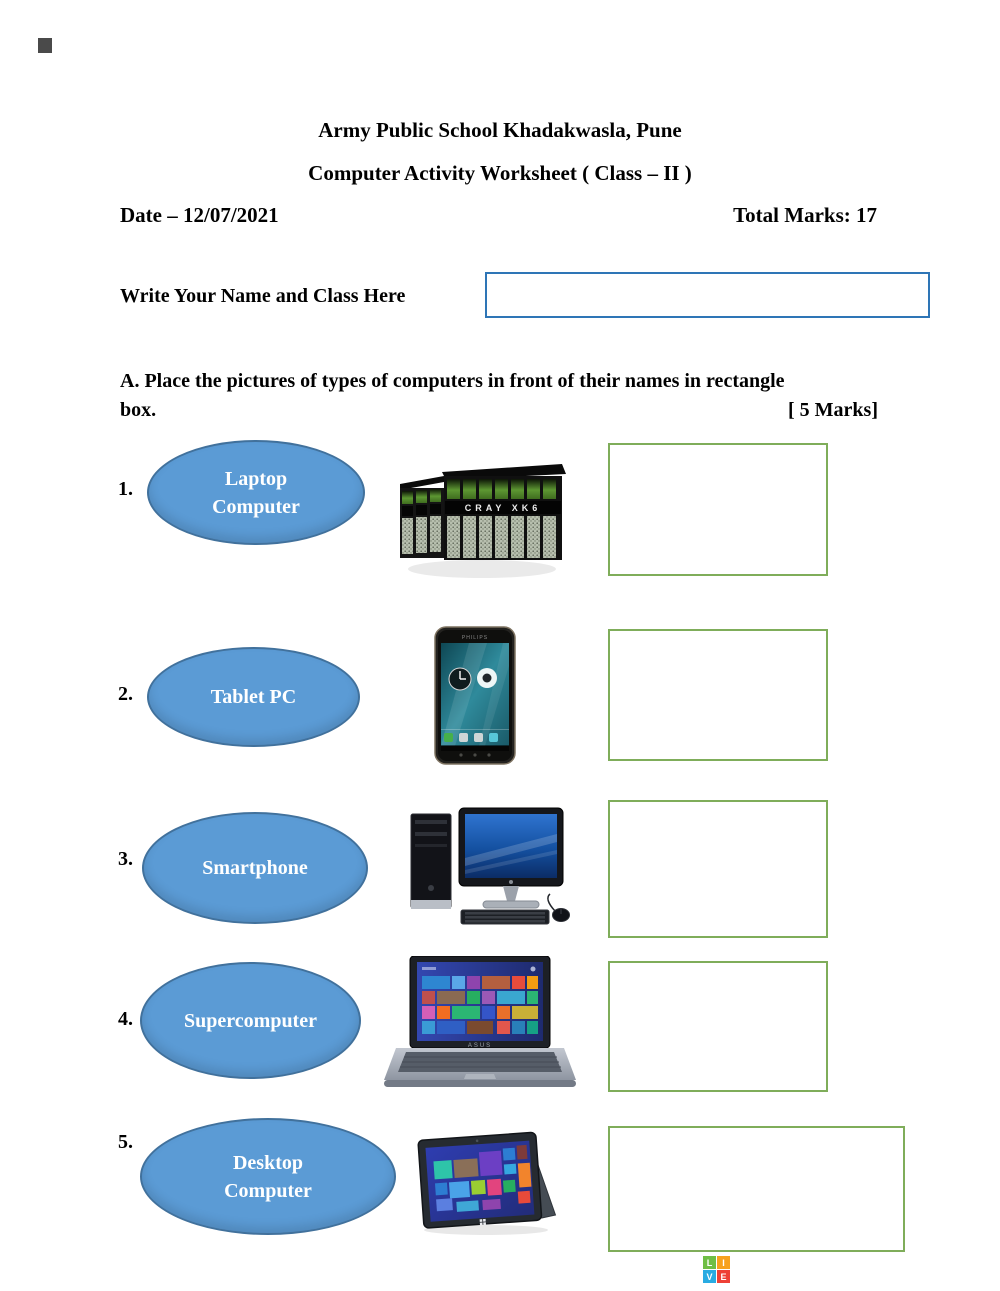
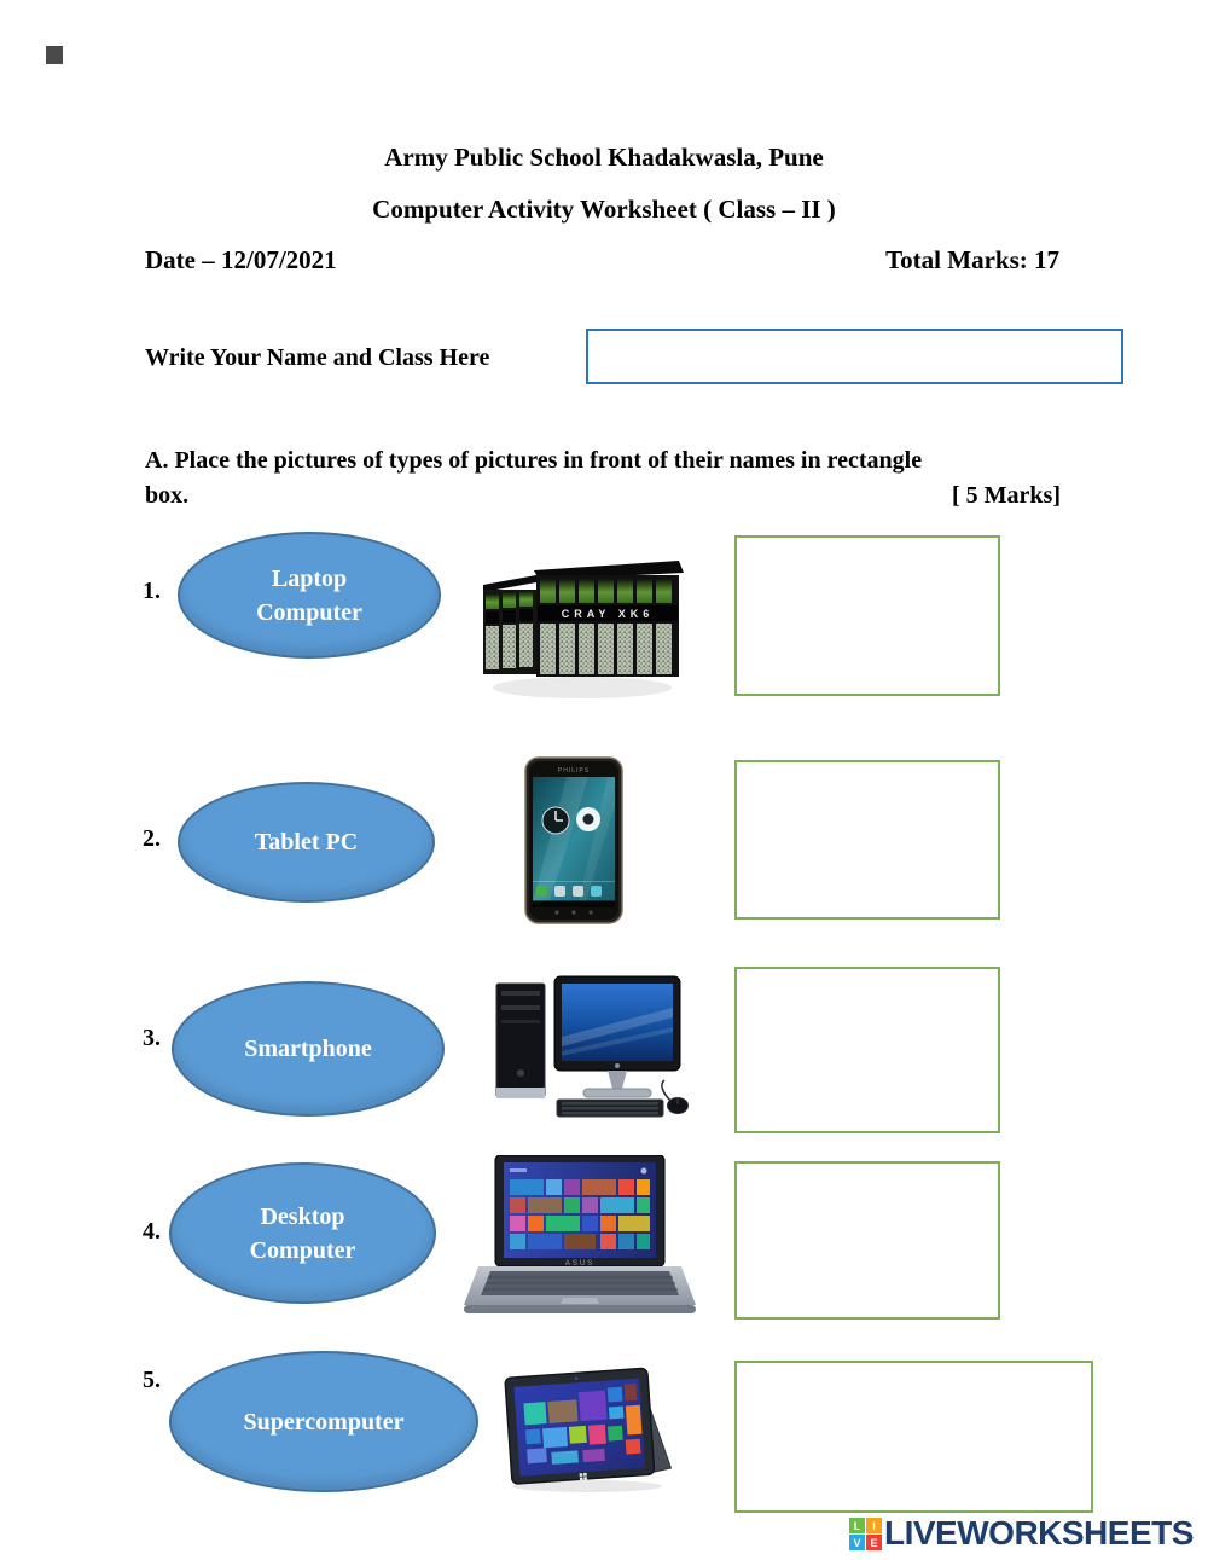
  Army Public School Khadakwasla, Pune
  Computer Activity Worksheet ( Class – II )
  Date – 12/07/2021
  Total Marks: 17
  Write Your Name and Class Here
- A. Place the pictures of types of computers in front of their names in rectangle
+ A. Place the pictures of types of pictures in front of their names in rectangle
  box.
  [ 5 Marks]
  1.
  Laptop Computer
  CRAY XK6
  2.
  Tablet PC
  3.
  Smartphone
  4.
- Supercomputer
+ Desktop Computer
  5.
- Desktop Computer
+ Supercomputer
  L
  I
  V
  E
+ LIVEWORKSHEETS
